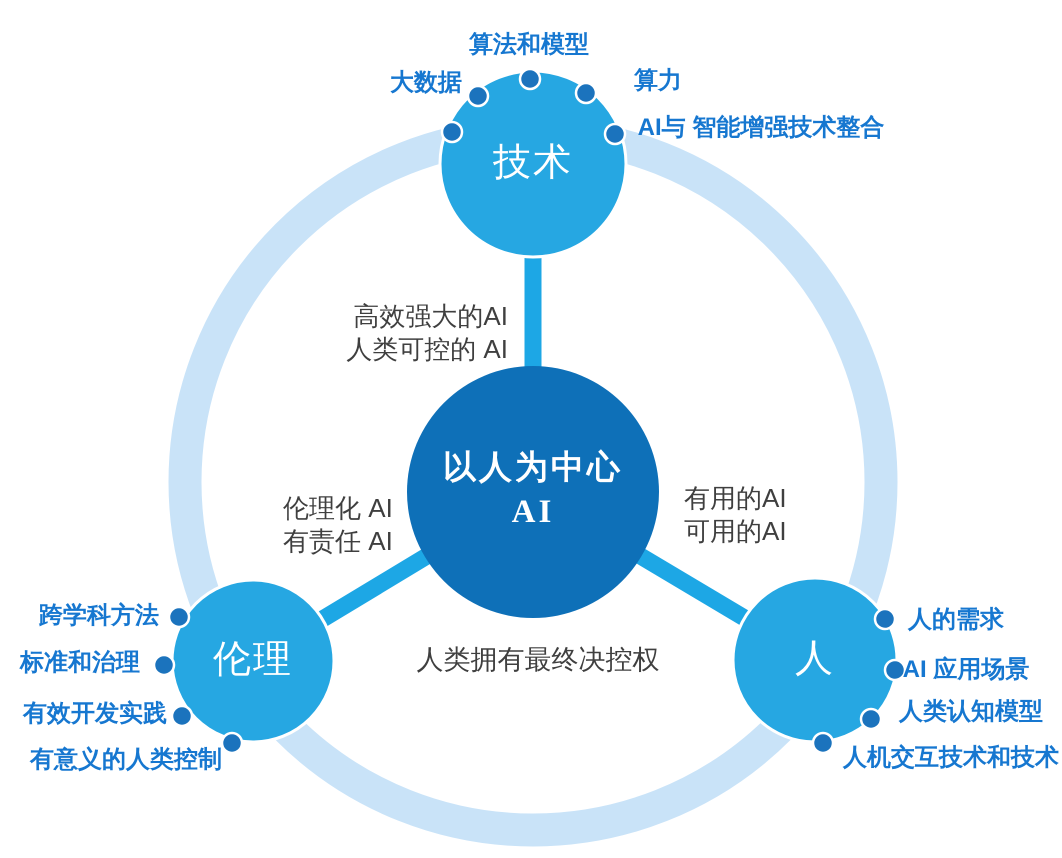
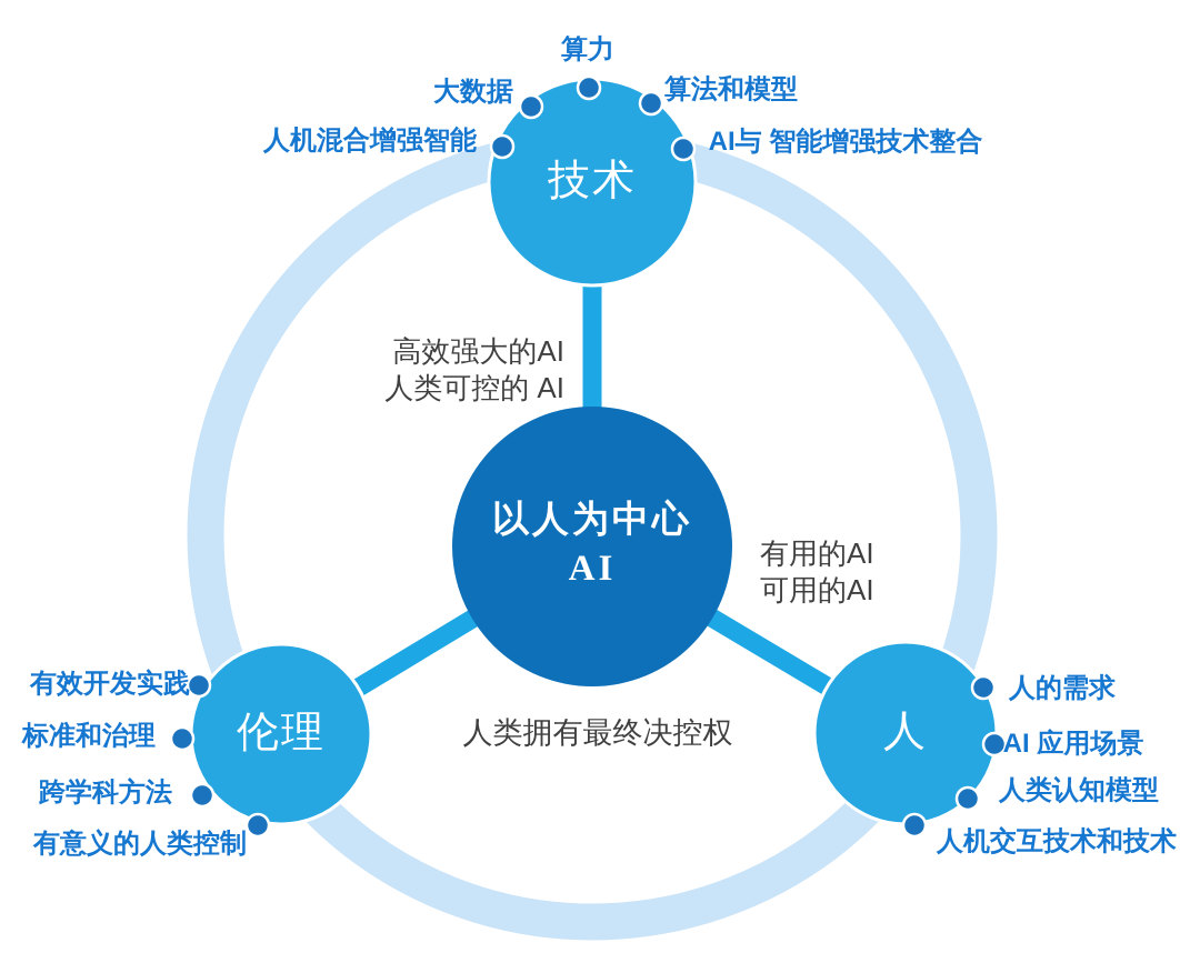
  技术
  伦理
  人
  以人为中心
  AI
- 算法和模型
+ 算力
  大数据
- 算力
+ 算法和模型
+ 人机混合增强智能
  AI与 智能增强技术整合
- 跨学科方法
+ 有效开发实践
  标准和治理
- 有效开发实践
+ 跨学科方法
  有意义的人类控制
  人的需求
  AI 应用场景
  人类认知模型
  人机交互技术和技术
  高效强大的AI
  人类可控的 AI
- 伦理化 AI
- 有责任 AI
  有用的AI
  可用的AI
  人类拥有最终决控权
